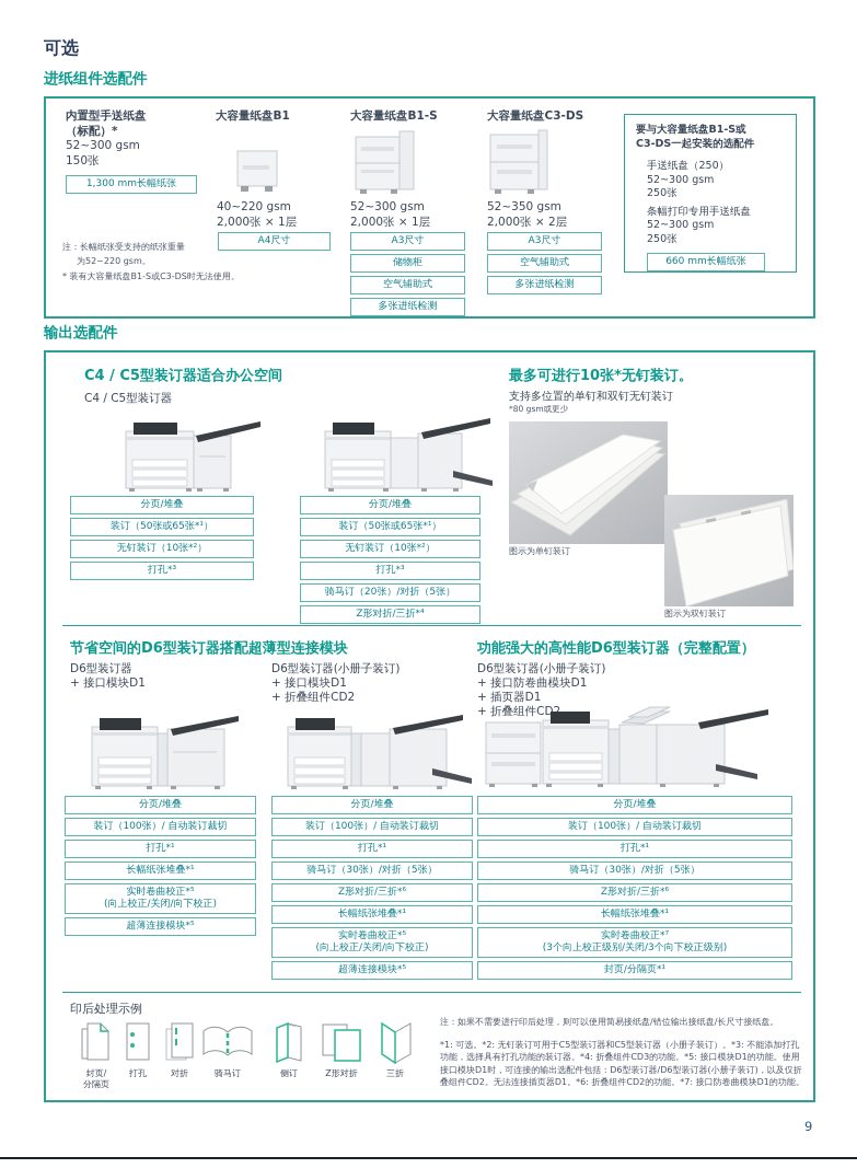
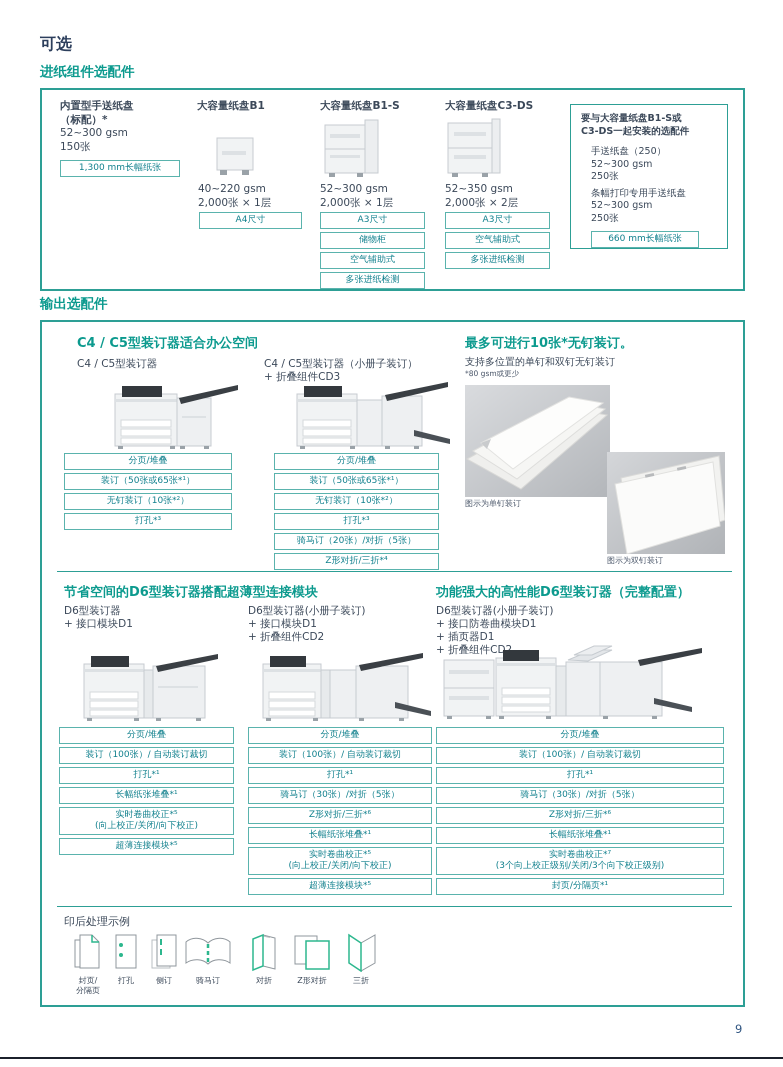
  可选
  进纸组件选配件
  内置型手送纸盘
  （标配）*
  52~300 gsm
  150张
  1,300 mm长幅纸张
- 注：长幅纸张受支持的纸张重量
- 为52~220 gsm。
- * 装有大容量纸盘B1-S或C3-DS时无法使用。
  大容量纸盘B1
  40~220 gsm
  2,000张 × 1层
  A4尺寸
  大容量纸盘B1-S
  52~300 gsm
  2,000张 × 1层
  A3尺寸
  储物柜
  空气辅助式
  多张进纸检测
  大容量纸盘C3-DS
  52~350 gsm
  2,000张 × 2层
  A3尺寸
  空气辅助式
  多张进纸检测
  要与大容量纸盘B1-S或
  C3-DS一起安装的选配件
  手送纸盘（250）
  52~300 gsm
  250张
  条幅打印专用手送纸盘
  52~300 gsm
  250张
  660 mm长幅纸张
  输出选配件
  C4 / C5型装订器适合办公空间
  C4 / C5型装订器
+ C4 / C5型装订器（小册子装订）
+ + 折叠组件CD3
  分页/堆叠
  装订（50张或65张*¹）
  无钉装订（10张*²）
  打孔*³
  分页/堆叠
  装订（50张或65张*¹）
  无钉装订（10张*²）
  打孔*³
  骑马订（20张）/对折（5张）
  Z形对折/三折*⁴
  最多可进行10张*无钉装订。
  支持多位置的单钉和双钉无钉装订
  *80 gsm或更少
  图示为单钉装订
  图示为双钉装订
  节省空间的D6型装订器搭配超薄型连接模块
  D6型装订器
  + 接口模块D1
  D6型装订器(小册子装订)
  + 接口模块D1
  + 折叠组件CD2
  功能强大的高性能D6型装订器（完整配置）
  D6型装订器(小册子装订)
  + 接口防卷曲模块D1
  + 插页器D1
  + 折叠组件CD
  分页/堆叠
  装订（100张）/ 自动装订裁切
  打孔*¹
  长幅纸张堆叠*¹
  实时卷曲校正*⁵
  (向上校正/关闭/向下校正)
  超薄连接模块*⁵
  分页/堆叠
  装订（100张）/ 自动装订裁切
  打孔*¹
  骑马订（30张）/对折（5张）
  Z形对折/三折*⁶
  长幅纸张堆叠*¹
  实时卷曲校正*⁵
  (向上校正/关闭/向下校正)
  超薄连接模块*⁵
  分页/堆叠
  装订（100张）/ 自动装订裁切
  打孔*¹
  骑马订（30张）/对折（5张）
  Z形对折/三折*⁶
  长幅纸张堆叠*¹
  实时卷曲校正*⁷
  (3个向上校正级别/关闭/3个向下校正级别)
  封页/分隔页*¹
  印后处理示例
  封页/
  分隔页
  打孔
- 对折
+ 侧订
  骑马订
- 侧订
+ 对折
  Z形对折
  三折
- 注：如果不需要进行印后处理，则可以使用简易接纸盘/错位输出接纸盘/长尺寸接纸盘。
- *1: 可选。*2: 无钉装订可用于C5型装订器和C5型装订器（小册子装订）。*3: 不能添加打孔功能，选择具有打孔功能的装订器。*4: 折叠组件CD3的功能。*5: 接口模块D1的功能。使用接口模块D1时，可连接的输出选配件包括：D6型装订器/D6型装订器(小册子装订)，以及仅折叠组件CD2。无法连接插页器D1。*6: 折叠组件CD2的功能。*7: 接口防卷曲模块D1的功能。
  9
